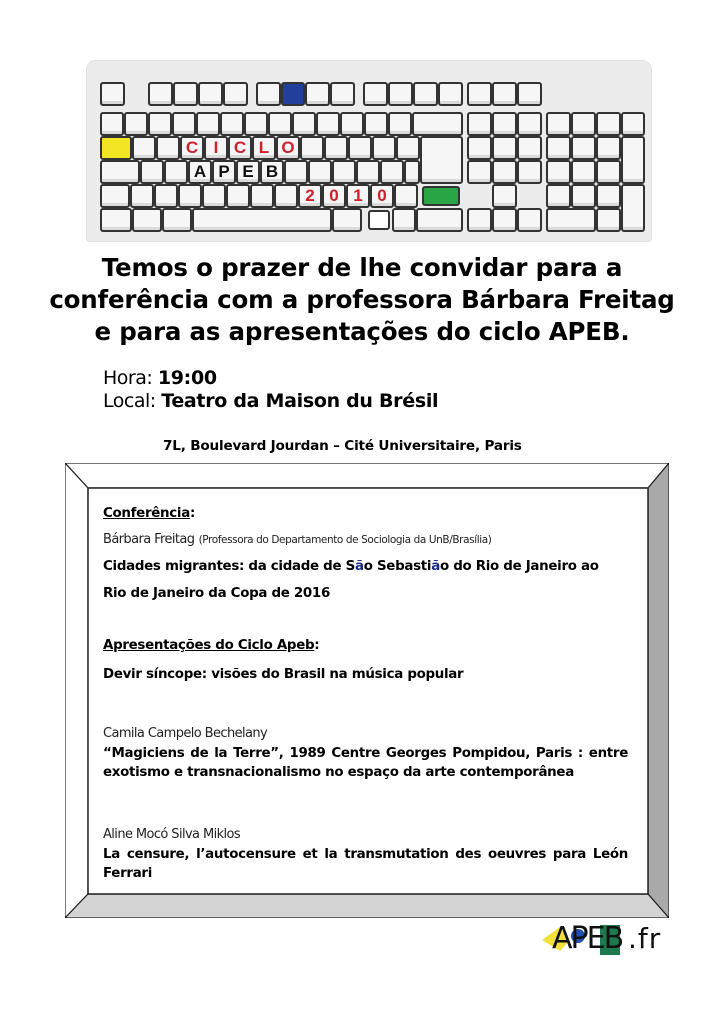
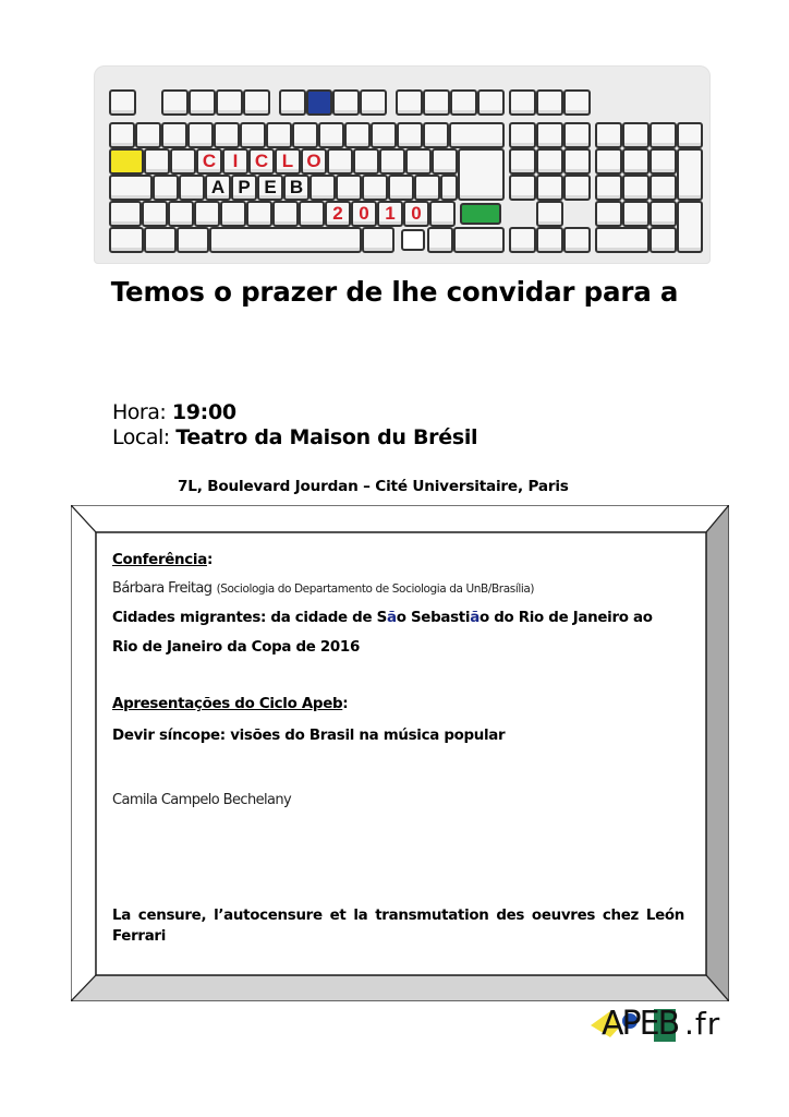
  C
  I
  C
  L
  O
  A
  P
  E
  B
  2
  0
  1
  0
  Temos o prazer de lhe convidar para a
- conferência com a professora Bárbara Freitag
- e para as apresentações do ciclo APEB.
  Hora: 19:00
  Local: Teatro da Maison du Brésil
  7L, Boulevard Jourdan – Cité Universitaire, Paris
  Conferência:
- Bárbara Freitag (Professora do Departamento de Sociologia da UnB/Brasília)
+ Bárbara Freitag (Sociologia do Departamento de Sociologia da UnB/Brasília)
  Cidades migrantes: da cidade de São Sebastião do Rio de Janeiro ao
  Rio de Janeiro da Copa de 2016
  Apresentações do Ciclo Apeb:
  Devir síncope: visões do Brasil na música popular
  Camila Campelo Bechelany
- “Magiciens de la Terre”, 1989 Centre Georges Pompidou, Paris : entre exotismo e transnacionalismo no espaço da arte contemporânea
- Aline Mocó Silva Miklos
- La censure, l’autocensure et la transmutation des oeuvres para León Ferrari
+ La censure, l’autocensure et la transmutation des oeuvres chez León Ferrari
  APEB
  .fr
